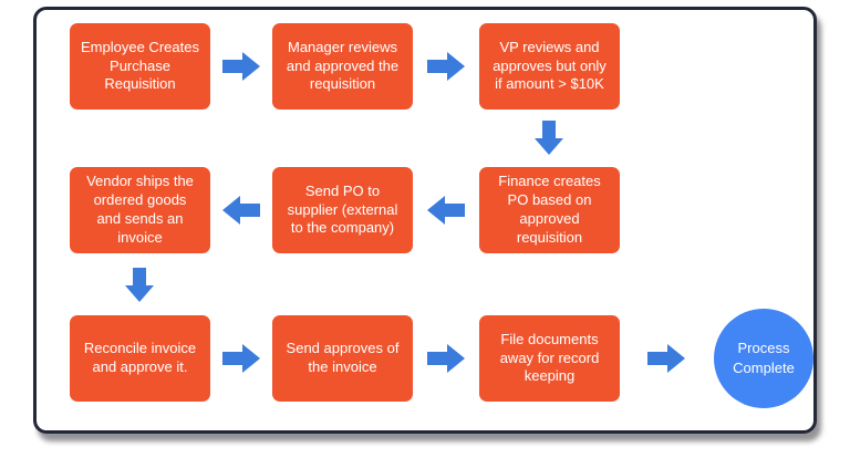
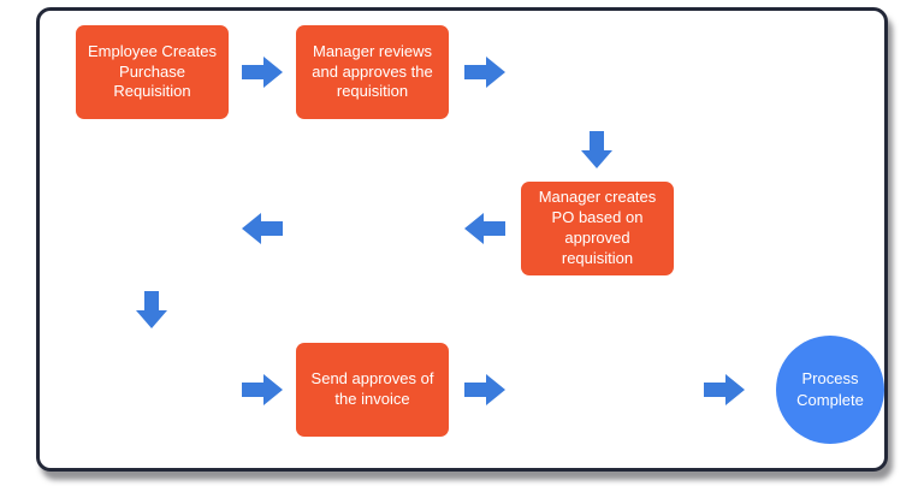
  Employee Creates Purchase Requisition
- Manager reviews and approved the requisition
+ Manager reviews and approves the requisition
- VP reviews and approves but only if amount > $10K
- Finance creates PO based on approved requisition
+ Manager creates PO based on approved requisition
- Send PO to supplier (external to the company)
- Vendor ships the ordered goods and sends an invoice
- Reconcile invoice and approve it.
  Send approves of the invoice
- File documents away for record keeping
  Process Complete
